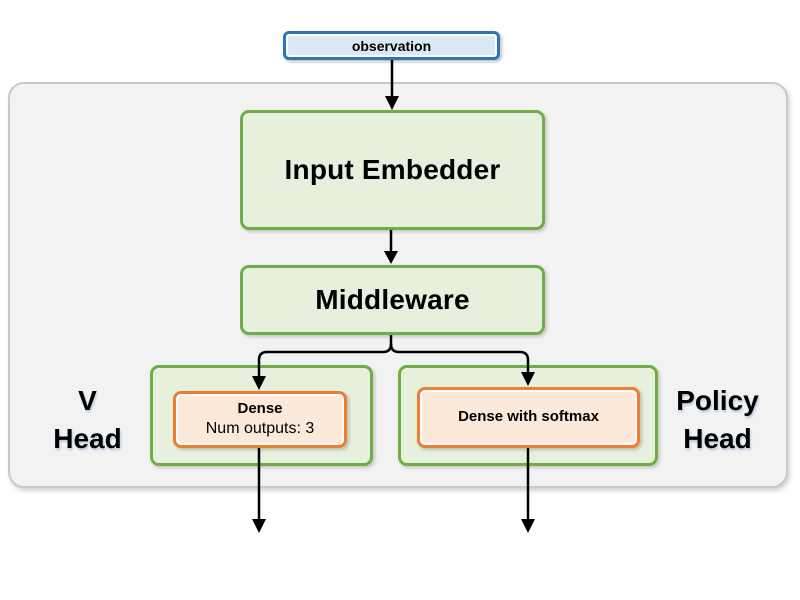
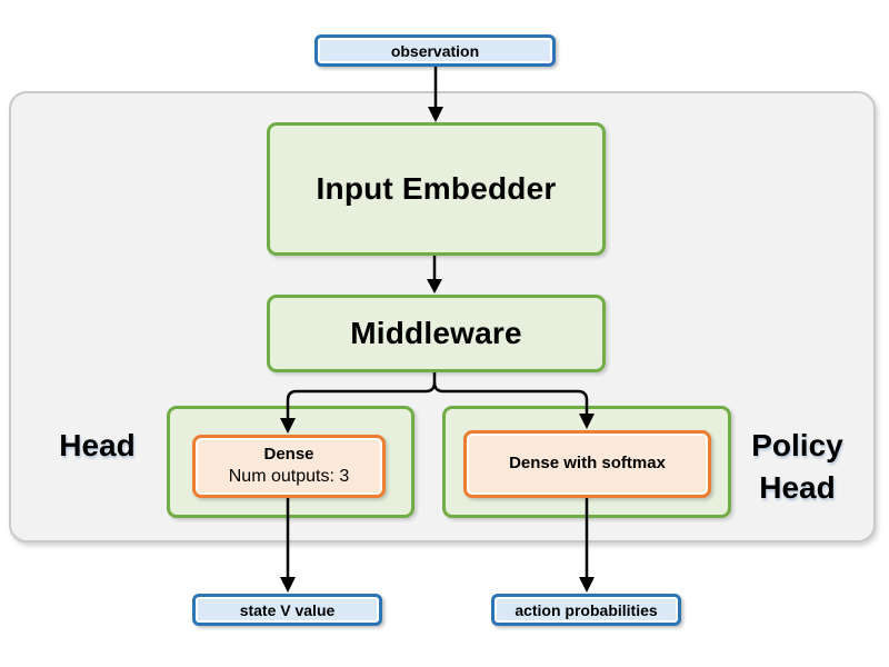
  observation
  Input Embedder
  Middleware
- V
  Head
  Dense
  Num outputs: 3
  Policy
  Head
  Dense with softmax
+ state V value
+ action probabilities
